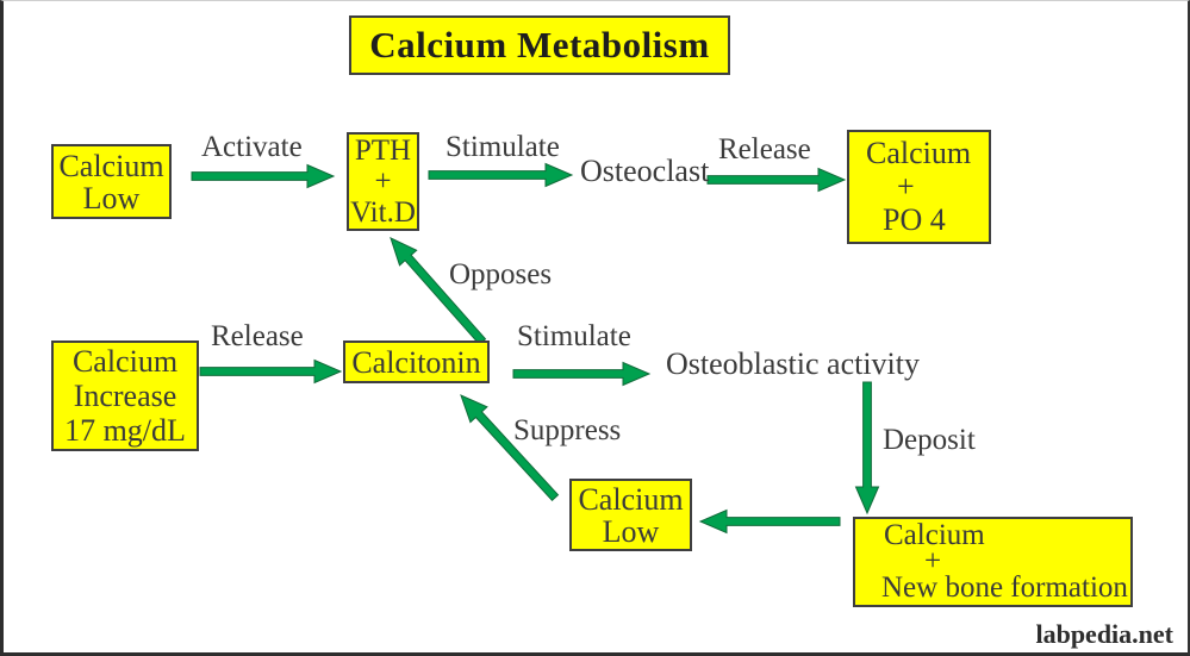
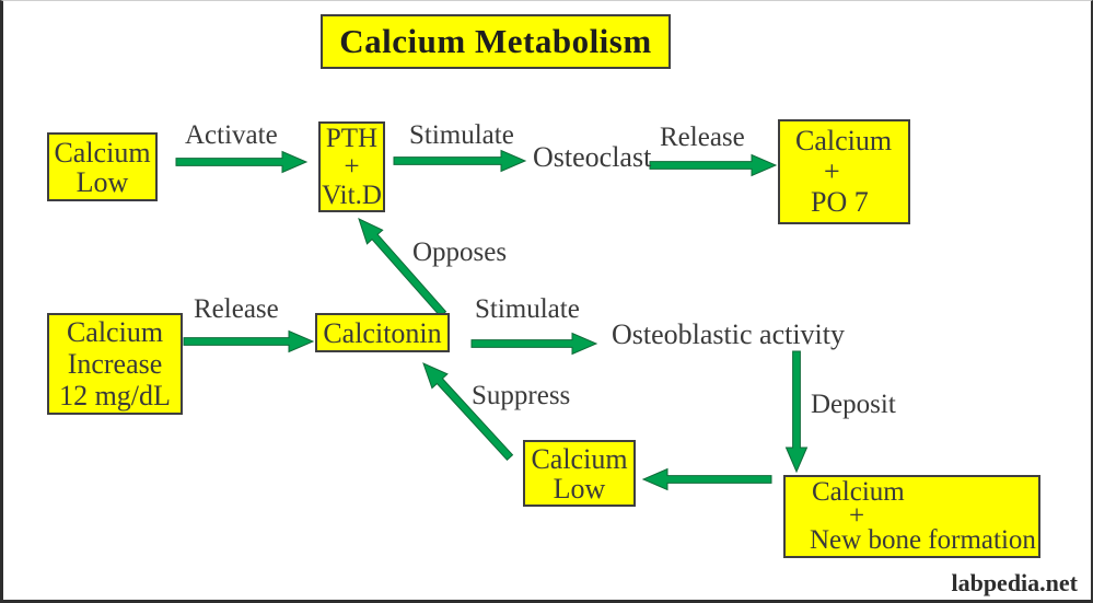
  Calcium Metabolism
  Calcium
  Low
  PTH
  +
  Vit.D
  Calcium
  +
- PO 4
+ PO 7
  Calcium
  Increase
- 17 mg/dL
+ 12 mg/dL
  Calcitonin
  Calcium
  Low
  Calcium
  +
  New bone formation
  Activate
  Stimulate
  Osteoclast
  Release
  Opposes
  Release
  Stimulate
  Osteoblastic activity
  Suppress
  Deposit
  labpedia.net
